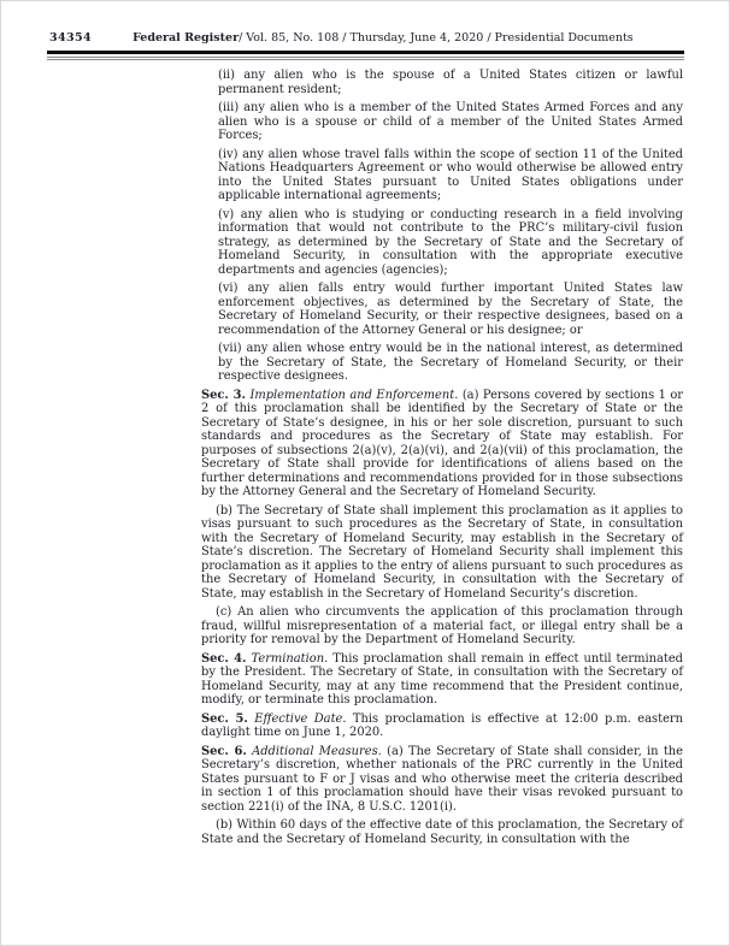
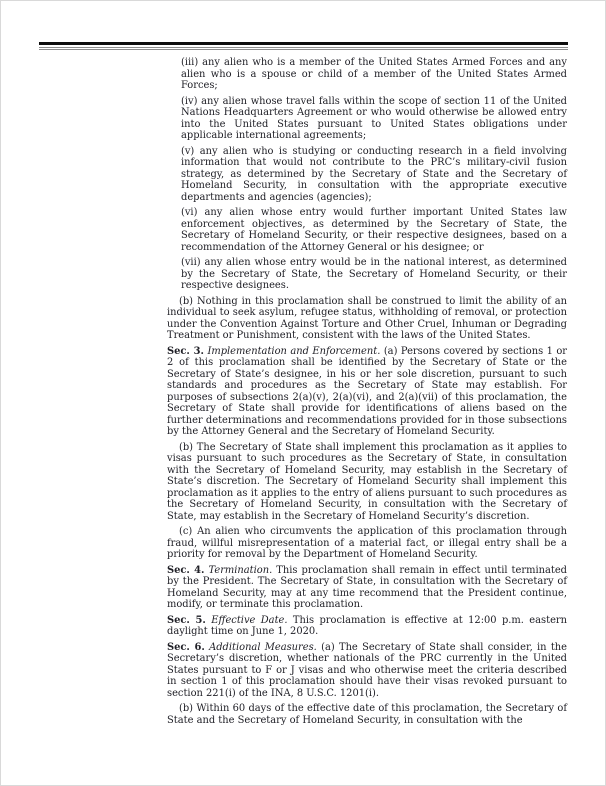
- 34354 Federal Register/ Vol. 85, No. 108 / Thursday, June 4, 2020 / Presidential Documents
- (ii) any alien who is the spouse of a United States citizen or lawful permanent resident;
  (iii) any alien who is a member of the United States Armed Forces and any alien who is a spouse or child of a member of the United States Armed Forces;
  (iv) any alien whose travel falls within the scope of section 11 of the United Nations Headquarters Agreement or who would otherwise be allowed entry into the United States pursuant to United States obligations under applicable international agreements;
  (v) any alien who is studying or conducting research in a field involving information that would not contribute to the PRC’s military-civil fusion strategy, as determined by the Secretary of State and the Secretary of Homeland Security, in consultation with the appropriate executive departments and agencies (agencies);
- (vi) any alien falls entry would further important United States law enforcement objectives, as determined by the Secretary of State, the Secretary of Homeland Security, or their respective designees, based on a recommendation of the Attorney General or his designee; or
+ (vi) any alien whose entry would further important United States law enforcement objectives, as determined by the Secretary of State, the Secretary of Homeland Security, or their respective designees, based on a recommendation of the Attorney General or his designee; or
  (vii) any alien whose entry would be in the national interest, as determined by the Secretary of State, the Secretary of Homeland Security, or their respective designees.
+ (b) Nothing in this proclamation shall be construed to limit the ability of an individual to seek asylum, refugee status, withholding of removal, or protection under the Convention Against Torture and Other Cruel, Inhuman or Degrading Treatment or Punishment, consistent with the laws of the United States.
  Sec. 3. Implementation and Enforcement. (a) Persons covered by sections 1 or 2 of this proclamation shall be identified by the Secretary of State or the Secretary of State’s designee, in his or her sole discretion, pursuant to such standards and procedures as the Secretary of State may establish. For purposes of subsections 2(a)(v), 2(a)(vi), and 2(a)(vii) of this proclamation, the Secretary of State shall provide for identifications of aliens based on the further determinations and recommendations provided for in those subsections by the Attorney General and the Secretary of Homeland Security.
  (b) The Secretary of State shall implement this proclamation as it applies to visas pursuant to such procedures as the Secretary of State, in consultation with the Secretary of Homeland Security, may establish in the Secretary of State’s discretion. The Secretary of Homeland Security shall implement this proclamation as it applies to the entry of aliens pursuant to such procedures as the Secretary of Homeland Security, in consultation with the Secretary of State, may establish in the Secretary of Homeland Security’s discretion.
  (c) An alien who circumvents the application of this proclamation through fraud, willful misrepresentation of a material fact, or illegal entry shall be a priority for removal by the Department of Homeland Security.
  Sec. 4. Termination. This proclamation shall remain in effect until terminated by the President. The Secretary of State, in consultation with the Secretary of Homeland Security, may at any time recommend that the President continue, modify, or terminate this proclamation.
  Sec. 5. Effective Date. This proclamation is effective at 12:00 p.m. eastern daylight time on June 1, 2020.
  Sec. 6. Additional Measures. (a) The Secretary of State shall consider, in the Secretary’s discretion, whether nationals of the PRC currently in the United States pursuant to F or J visas and who otherwise meet the criteria described in section 1 of this proclamation should have their visas revoked pursuant to section 221(i) of the INA, 8 U.S.C. 1201(i).
  (b) Within 60 days of the effective date of this proclamation, the Secretary of State and the Secretary of Homeland Security, in consultation with the
